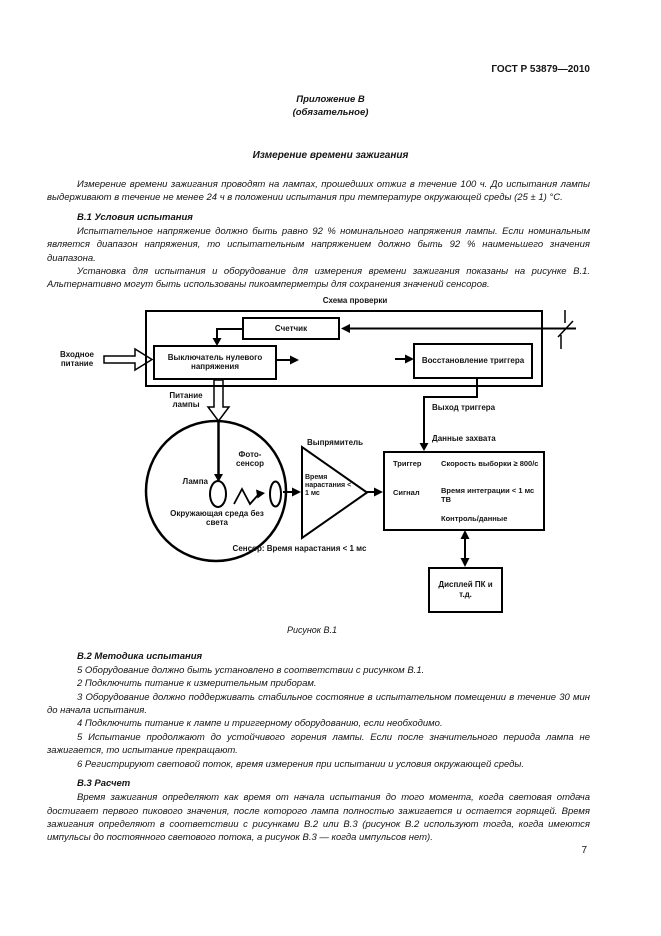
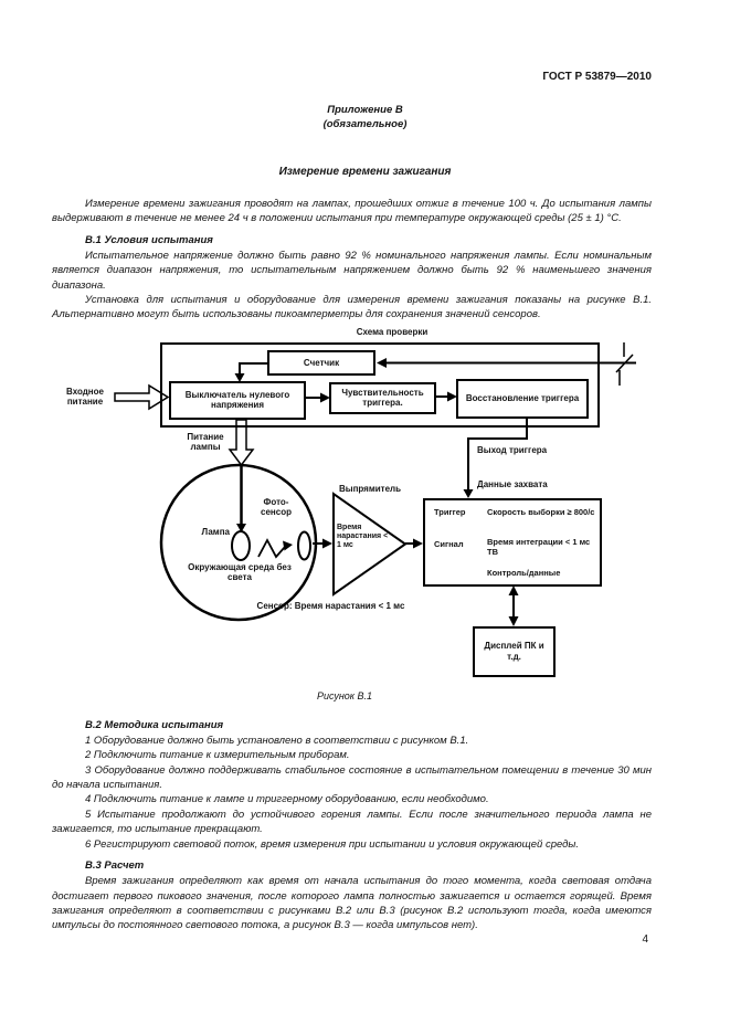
  ГОСТ Р 53879—2010
  Приложение В
  (обязательное)
  Измерение времени зажигания
  Измерение времени зажигания проводят на лампах, прошедших отжиг в течение 100 ч. До испытания лампы выдерживают в течение не менее 24 ч в положении испытания при температуре окружающей среды (25 ± 1) °С.
  В.1 Условия испытания
  Испытательное напряжение должно быть равно 92 % номинального напряжения лампы. Если номинальным является диапазон напряжения, то испытательным напряжением должно быть 92 % наименьшего значения диапазона.
  Установка для испытания и оборудование для измерения времени зажигания показаны на рисунке В.1. Альтернативно могут быть использованы пикоамперметры для сохранения значений сенсоров.
  Схема проверки
  Счетчик
  Выключатель нулевого напряжения
+ Чувствительность триггера.
  Восстановление триггера
  Входное питание
  Питание лампы
  Лампа
  Фото-сенсор
  Окружающая среда без света
  Выпрямитель
  Сенсор: Время нарастания < 1 мс
  Выход триггера
  Данные захвата
  Триггер
  Скорость выборки ≥ 800/с
  Сигнал
  Время интеграции < 1 мс ТВ
  Контроль/данные
  Дисплей ПК и т.д.
  Рисунок В.1
  В.2 Методика испытания
- 5 Оборудование должно быть установлено в соответствии с рисунком В.1.
+ 1 Оборудование должно быть установлено в соответствии с рисунком В.1.
  2 Подключить питание к измерительным приборам.
  3 Оборудование должно поддерживать стабильное состояние в испытательном помещении в течение 30 мин до начала испытания.
  4 Подключить питание к лампе и триггерному оборудованию, если необходимо.
  5 Испытание продолжают до устойчивого горения лампы. Если после значительного периода лампа не зажигается, то испытание прекращают.
  6 Регистрируют световой поток, время измерения при испытании и условия окружающей среды.
  В.3 Расчет
  Время зажигания определяют как время от начала испытания до того момента, когда световая отдача достигает первого пикового значения, после которого лампа полностью зажигается и остается горящей. Время зажигания определяют в соответствии с рисунками В.2 или В.3 (рисунок В.2 используют тогда, когда имеются импульсы до постоянного светового потока, а рисунок В.3 — когда импульсов нет).
- 7
+ 4
